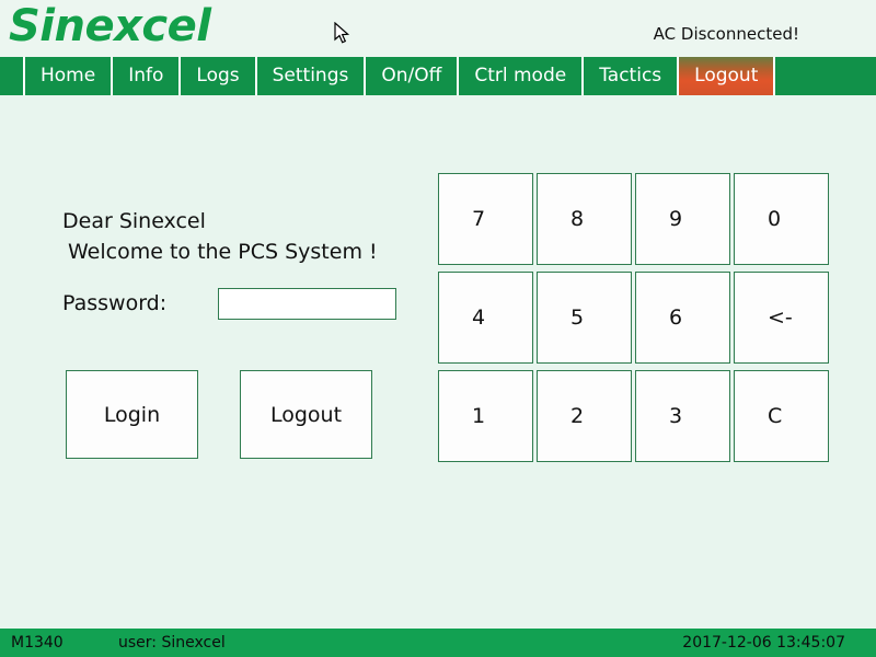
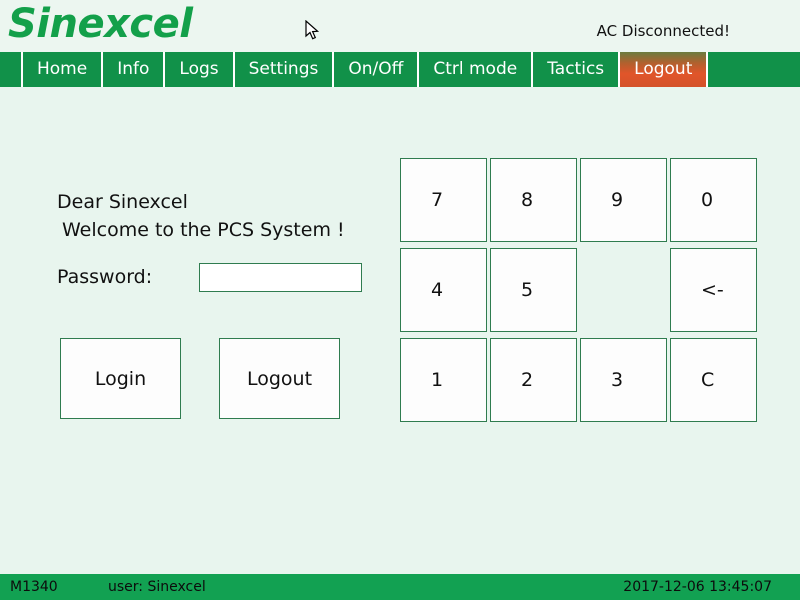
  Sinexcel
  AC Disconnected!
  Home
  Info
  Logs
  Settings
  On/Off
  Ctrl mode
  Tactics
  Logout
  Dear Sinexcel
  Welcome to the PCS System !
  Password:
  Login
  Logout
  7
  8
  9
  0
  4
  5
- 6
  <-
  1
  2
  3
  C
  M1340
  user: Sinexcel
  2017-12-06 13:45:07
